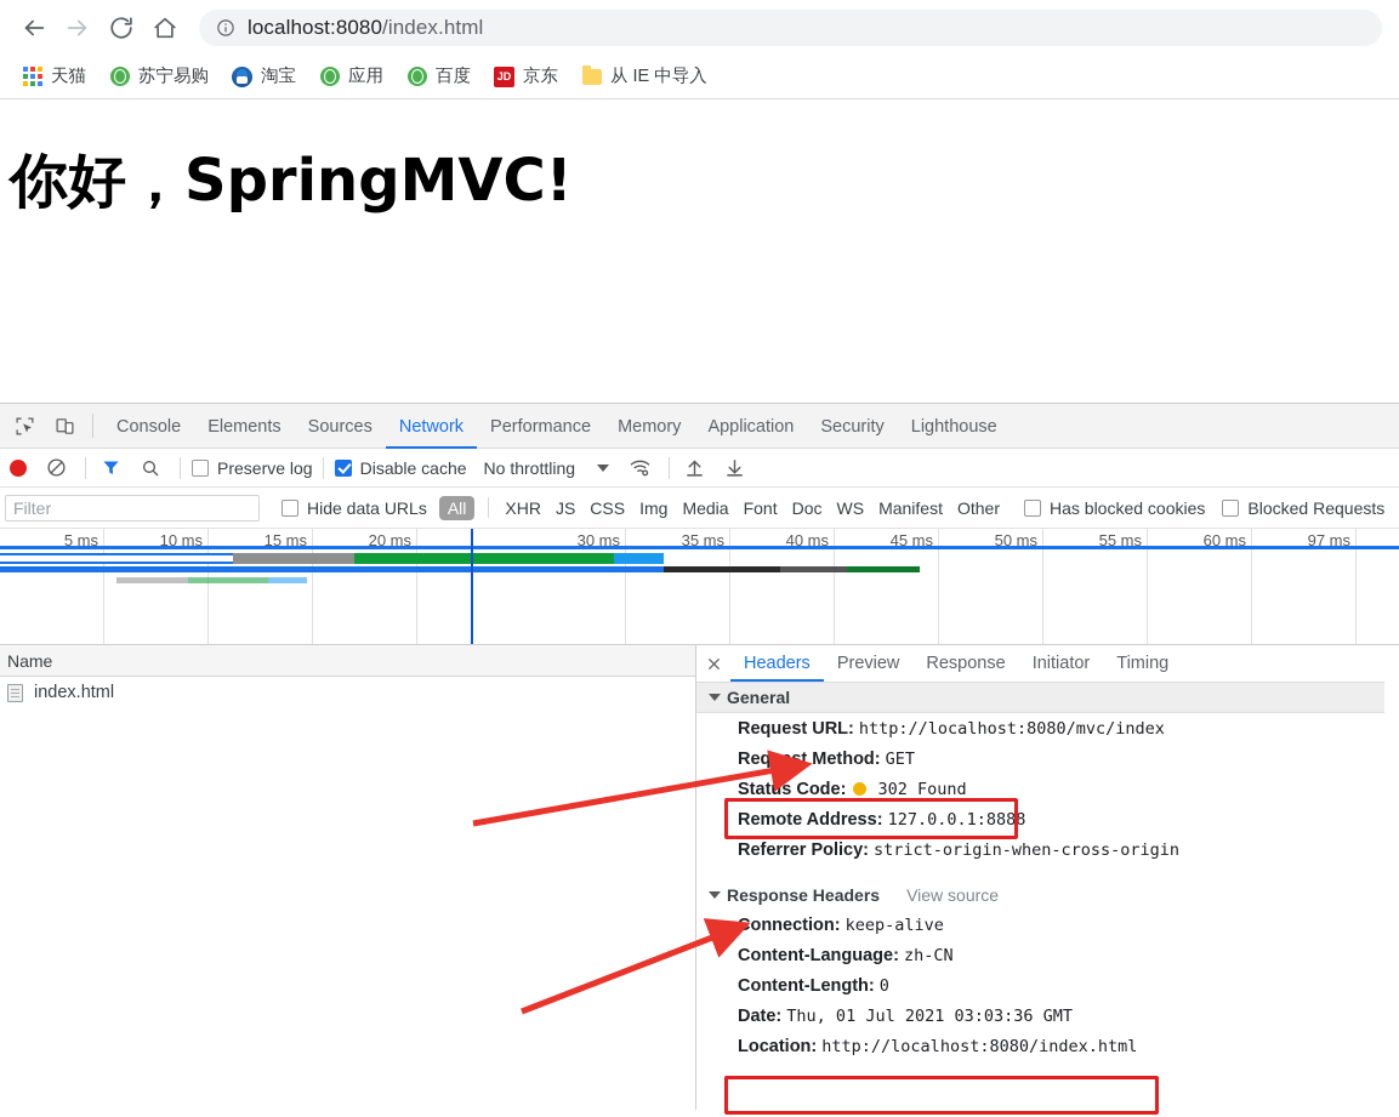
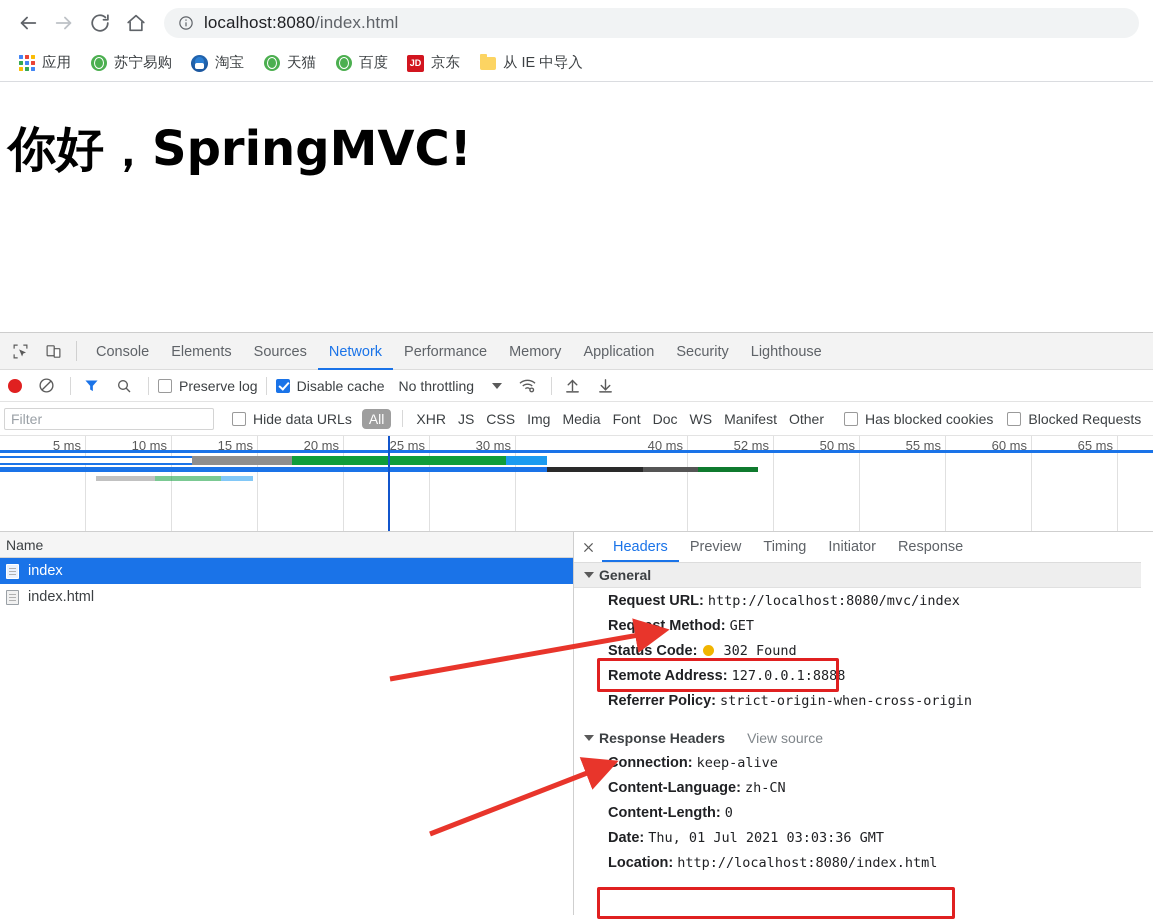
  localhost:8080/index.html
- 天猫
+ 应用
  苏宁易购
  淘宝
- 应用
+ 天猫
  百度
  JD
  京东
  从 IE 中导入
  你好，SpringMVC!
  Console
  Elements
  Sources
  Network
  Performance
  Memory
  Application
  Security
  Lighthouse
  Preserve log
  Disable cache
  No throttling
  Filter
  Hide data URLs
  All
  XHR
  JS
  CSS
  Img
  Media
  Font
  Doc
  WS
  Manifest
  Other
  Has blocked cookies
  Blocked Requests
  5 ms
  10 ms
  15 ms
  20 ms
+ 25 ms
  30 ms
- 35 ms
  40 ms
- 45 ms
+ 52 ms
  50 ms
  55 ms
  60 ms
- 97 ms
+ 65 ms
  Name
+ index
  index.html
  Headers
  Preview
- Response
+ Timing
  Initiator
- Timing
+ Response
  General
  Request URL: http://localhost:8080/mvc/index
  Request Method: GET
  Status Code: 302 Found
  Remote Address: 127.0.0.1:8888
  Referrer Policy: strict-origin-when-cross-origin
  Response Headers
  View source
  Connection: keep-alive
  Content-Language: zh-CN
  Content-Length: 0
  Date: Thu, 01 Jul 2021 03:03:36 GMT
  Location: http://localhost:8080/index.html
